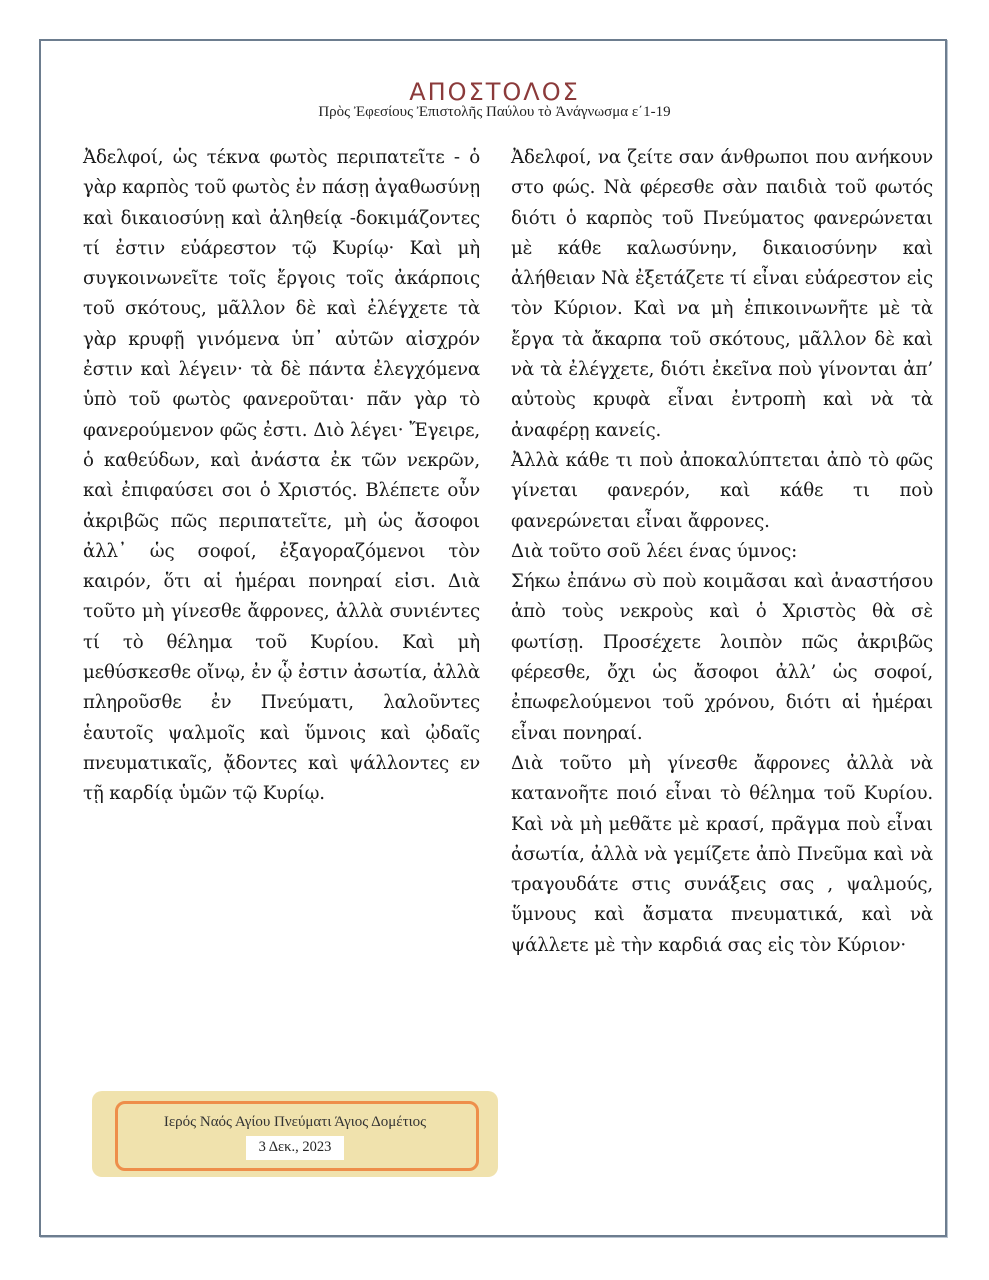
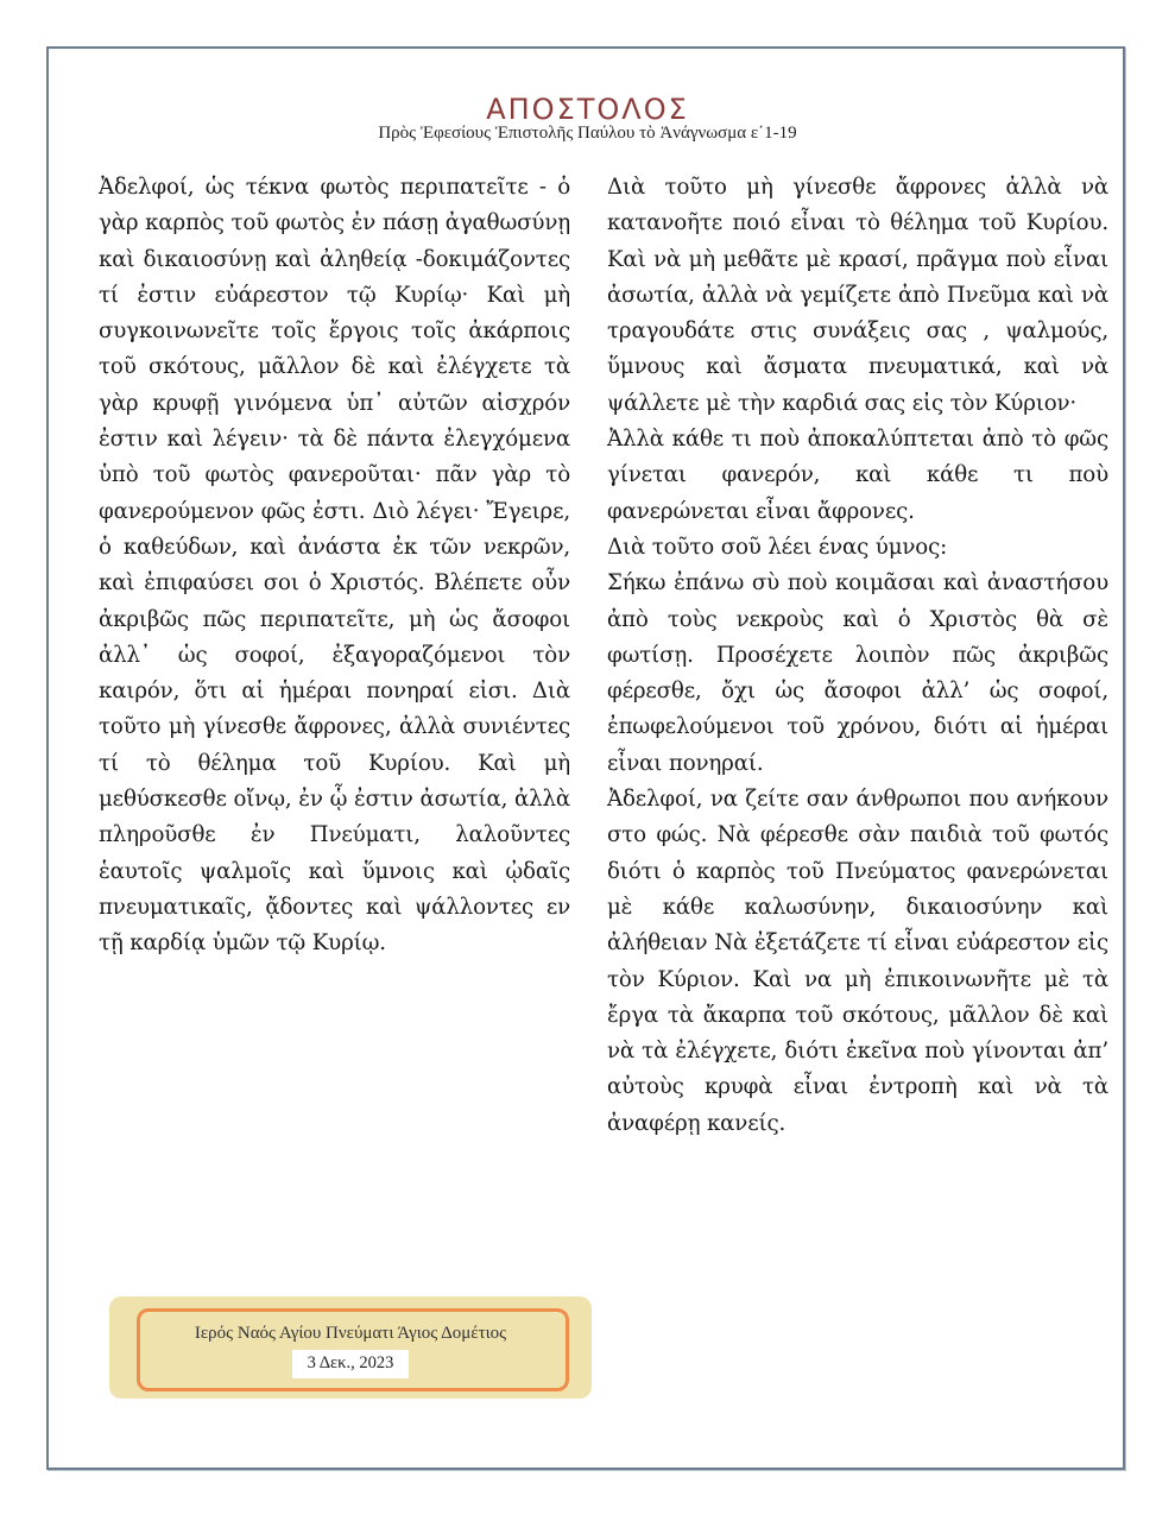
  ΑΠΟΣΤΟΛΟΣ
  Πρὸς Ἐφεσίους Ἐπιστολῆς Παύλου τὸ Ἀνάγνωσμα ε΄1-19
  Ἀδελφοί, ὡς τέκνα φωτὸς περιπατεῖτε - ὁ γὰρ καρπὸς τοῦ φωτὸς ἐν πάσῃ ἀγαθωσύνῃ καὶ δικαιοσύνῃ καὶ ἀληθείᾳ -δοκιμάζοντες τί ἐστιν εὐάρεστον τῷ Κυρίῳ· Καὶ μὴ συγκοινωνεῖτε τοῖς ἔργοις τοῖς ἀκάρποις τοῦ σκότους, μᾶλλον δὲ καὶ ἐλέγχετε τὰ γὰρ κρυφῇ γινόμενα ὑπ᾽ αὐτῶν αἰσχρόν ἐστιν καὶ λέγειν· τὰ δὲ πάντα ἐλεγχόμενα ὑπὸ τοῦ φωτὸς φανεροῦται· πᾶν γὰρ τὸ φανερούμενον φῶς ἐστι. Διὸ λέγει· Ἔγειρε, ὁ καθεύδων, καὶ ἀνάστα ἐκ τῶν νεκρῶν, καὶ ἐπιφαύσει σοι ὁ Χριστός. Βλέπετε οὖν ἀκριβῶς πῶς περιπατεῖτε, μὴ ὡς ἄσοφοι ἀλλ᾽ ὡς σοφοί, ἐξαγοραζόμενοι τὸν καιρόν, ὅτι αἱ ἡμέραι πονηραί εἰσι. Διὰ τοῦτο μὴ γίνεσθε ἄφρονες, ἀλλὰ συνιέντες τί τὸ θέλημα τοῦ Κυρίου. Καὶ μὴ μεθύσκεσθε οἴνῳ, ἐν ᾧ ἐστιν ἀσωτία, ἀλλὰ πληροῦσθε ἐν Πνεύματι, λαλοῦντες ἑαυτοῖς ψαλμοῖς καὶ ὕμνοις καὶ ᾠδαῖς πνευματικαῖς, ᾄδοντες καὶ ψάλλοντες εν τῇ καρδίᾳ ὑμῶν τῷ Κυρίῳ.
- Ἀδελφοί, να ζείτε σαν άνθρωποι που ανήκουν στο φώς. Νὰ φέρεσθε σὰν παιδιὰ τοῦ φωτός διότι ὁ καρπὸς τοῦ Πνεύματος φανερώνεται μὲ κάθε καλωσύνην, δικαιοσύνην καὶ ἀλήθειαν Νὰ ἐξετάζετε τί εἶναι εὐάρεστον εἰς τὸν Κύριον. Καὶ να μὴ ἐπικοινωνῆτε μὲ τὰ ἔργα τὰ ἄκαρπα τοῦ σκότους, μᾶλλον δὲ καὶ νὰ τὰ ἐλέγχετε, διότι ἐκεῖνα ποὺ γίνονται ἀπ’ αὐτοὺς κρυφὰ εἶναι ἐντροπὴ καὶ νὰ τὰ ἀναφέρῃ κανείς.
+ Διὰ τοῦτο μὴ γίνεσθε ἄφρονες ἀλλὰ νὰ κατανοῆτε ποιό εἶναι τὸ θέλημα τοῦ Κυρίου. Καὶ νὰ μὴ μεθᾶτε μὲ κρασί, πρᾶγμα ποὺ εἶναι ἀσωτία, ἀλλὰ νὰ γεμίζετε ἀπὸ Πνεῦμα καὶ νὰ τραγουδάτε στις συνάξεις σας , ψαλμούς, ὕμνους καὶ ἄσματα πνευματικά, καὶ νὰ ψάλλετε μὲ τὴν καρδιά σας εἰς τὸν Κύριον·
  Ἀλλὰ κάθε τι ποὺ ἀποκαλύπτεται ἀπὸ τὸ φῶς γίνεται φανερόν, καὶ κάθε τι ποὺ φανερώνεται εἶναι ἄφρονες.
  Διὰ τοῦτο σοῦ λέει ένας ύμνος:
  Σήκω ἐπάνω σὺ ποὺ κοιμᾶσαι καὶ ἀναστήσου ἀπὸ τοὺς νεκροὺς καὶ ὁ Χριστὸς θὰ σὲ φωτίσῃ. Προσέχετε λοιπὸν πῶς ἀκριβῶς φέρεσθε, ὄχι ὡς ἄσοφοι ἀλλ’ ὡς σοφοί, ἐπωφελούμενοι τοῦ χρόνου, διότι αἱ ἡμέραι εἶναι πονηραί.
- Διὰ τοῦτο μὴ γίνεσθε ἄφρονες ἀλλὰ νὰ κατανοῆτε ποιό εἶναι τὸ θέλημα τοῦ Κυρίου. Καὶ νὰ μὴ μεθᾶτε μὲ κρασί, πρᾶγμα ποὺ εἶναι ἀσωτία, ἀλλὰ νὰ γεμίζετε ἀπὸ Πνεῦμα καὶ νὰ τραγουδάτε στις συνάξεις σας , ψαλμούς, ὕμνους καὶ ἄσματα πνευματικά, καὶ νὰ ψάλλετε μὲ τὴν καρδιά σας εἰς τὸν Κύριον·
+ Ἀδελφοί, να ζείτε σαν άνθρωποι που ανήκουν στο φώς. Νὰ φέρεσθε σὰν παιδιὰ τοῦ φωτός διότι ὁ καρπὸς τοῦ Πνεύματος φανερώνεται μὲ κάθε καλωσύνην, δικαιοσύνην καὶ ἀλήθειαν Νὰ ἐξετάζετε τί εἶναι εὐάρεστον εἰς τὸν Κύριον. Καὶ να μὴ ἐπικοινωνῆτε μὲ τὰ ἔργα τὰ ἄκαρπα τοῦ σκότους, μᾶλλον δὲ καὶ νὰ τὰ ἐλέγχετε, διότι ἐκεῖνα ποὺ γίνονται ἀπ’ αὐτοὺς κρυφὰ εἶναι ἐντροπὴ καὶ νὰ τὰ ἀναφέρῃ κανείς.
  Ιερός Ναός Αγίου Πνεύματι Άγιος Δομέτιος
  3 Δεκ., 2023
